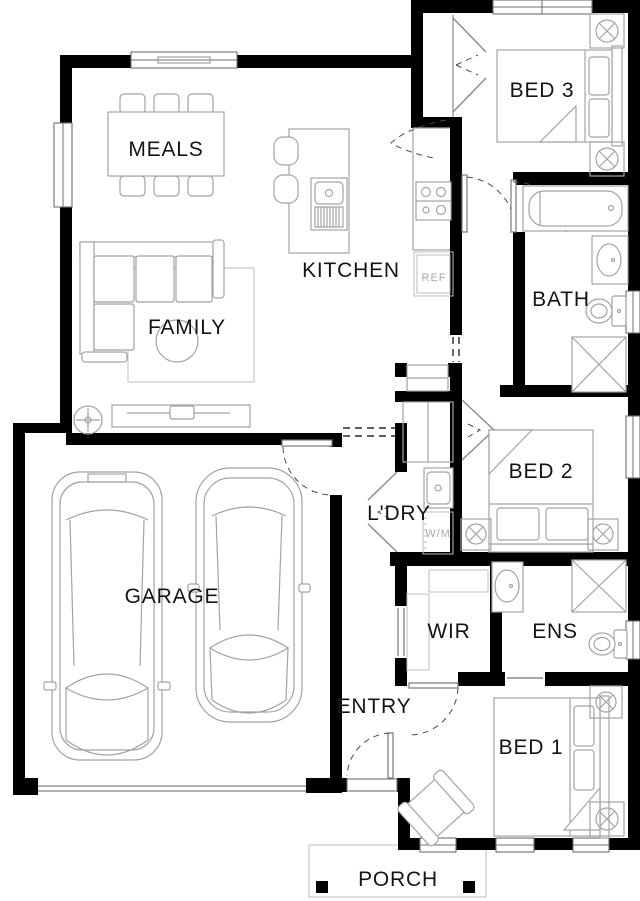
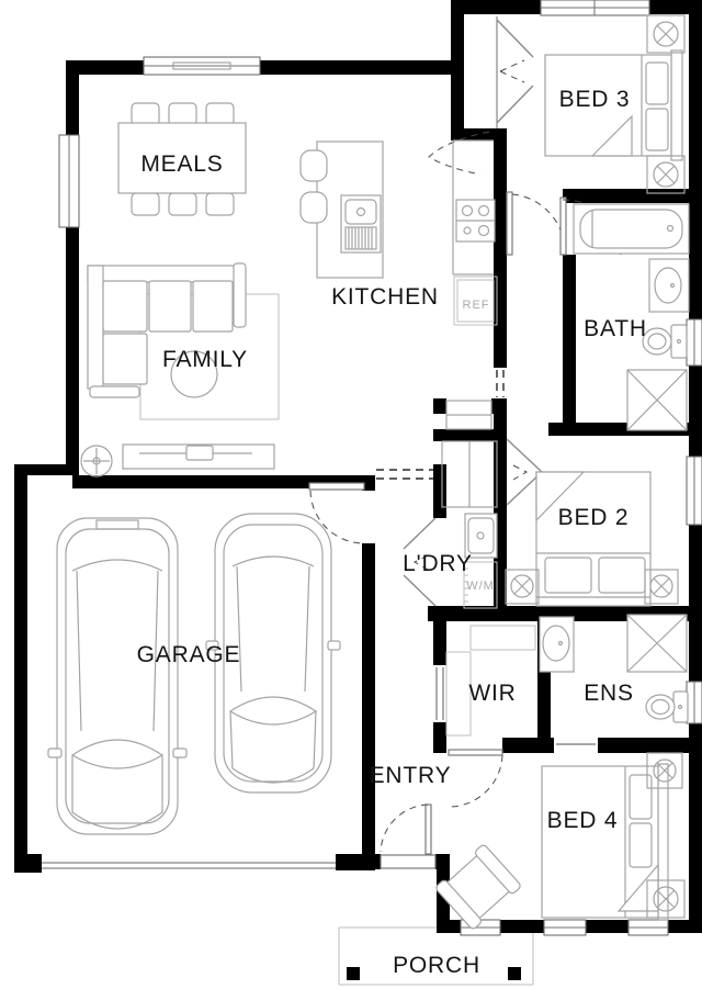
  MEALS
  KITCHEN
  FAMILY
  GARAGE
  ENTRY
  PORCH
- BED 1
+ BED 4
  BED 2
  BED 3
  BATH
  ENS
  WIR
  L'DRY
  REF
  W/M
